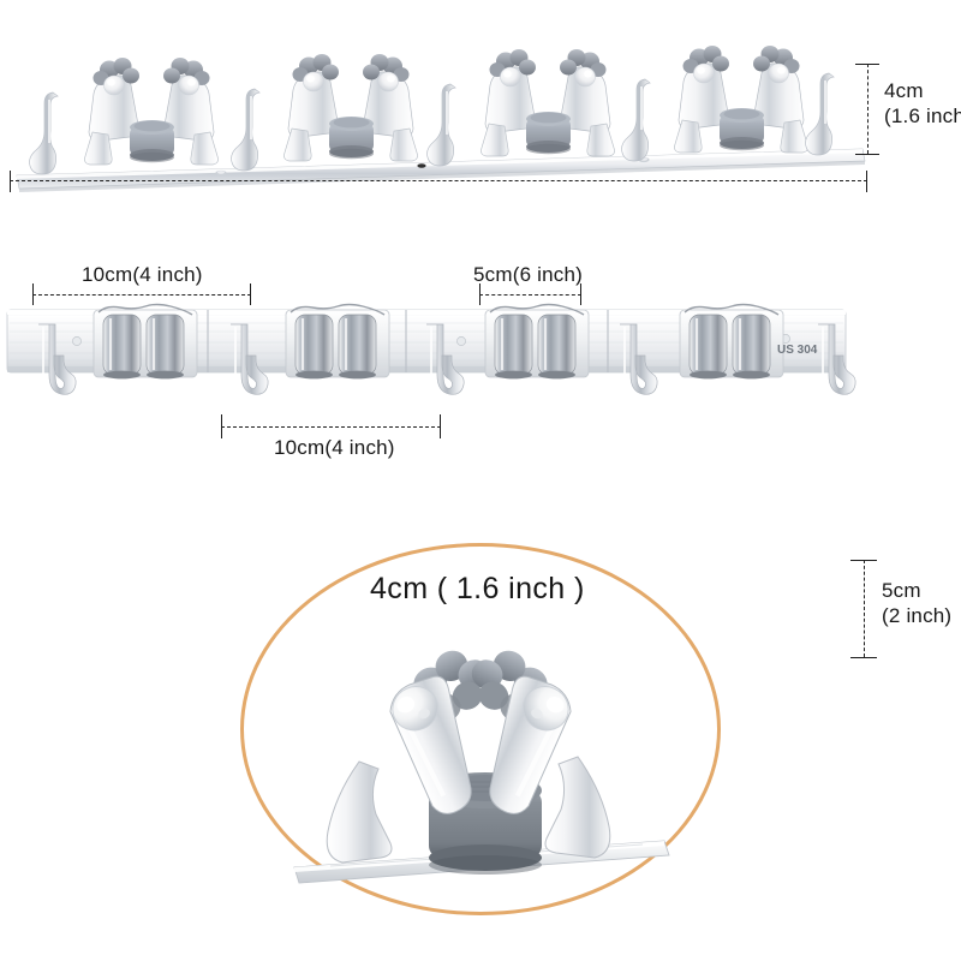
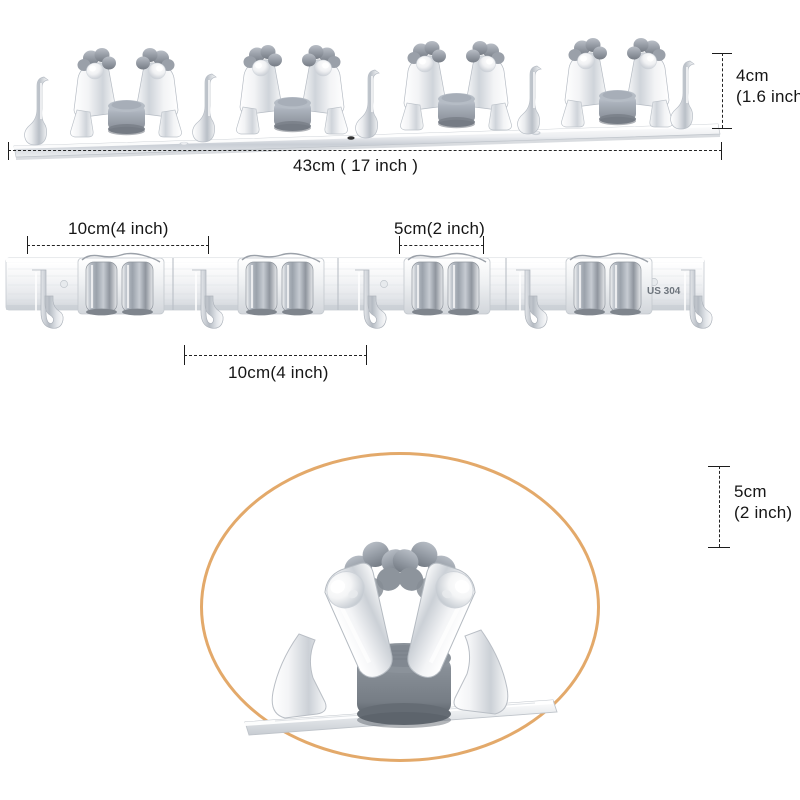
  4cm
  (1.6 inch
+ 43cm ( 17 inch )
  10cm(4 inch)
- 5cm(6 inch)
+ 5cm(2 inch)
  US 304
  5cm
  (2 inch)
  10cm(4 inch)
- 4cm ( 1.6 inch )
